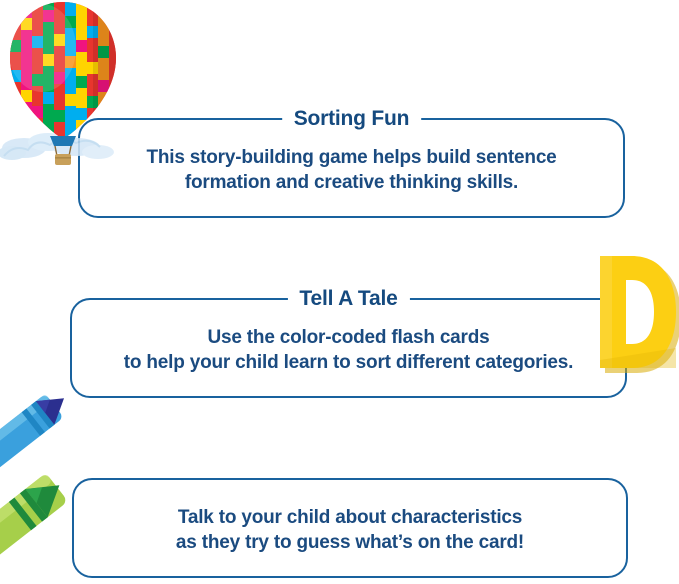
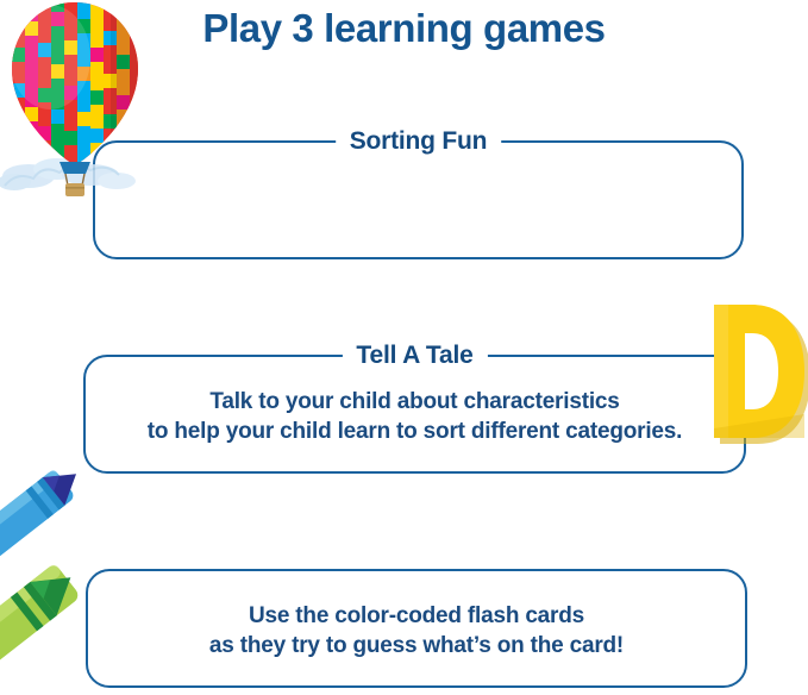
+ Play 3 learning games
  Sorting Fun
- This story-building game helps build sentence
- formation and creative thinking skills.
  Tell A Tale
- Use the color-coded flash cards
+ Talk to your child about characteristics
  to help your child learn to sort different categories.
- Talk to your child about characteristics
+ Use the color-coded flash cards
  as they try to guess what’s on the card!
